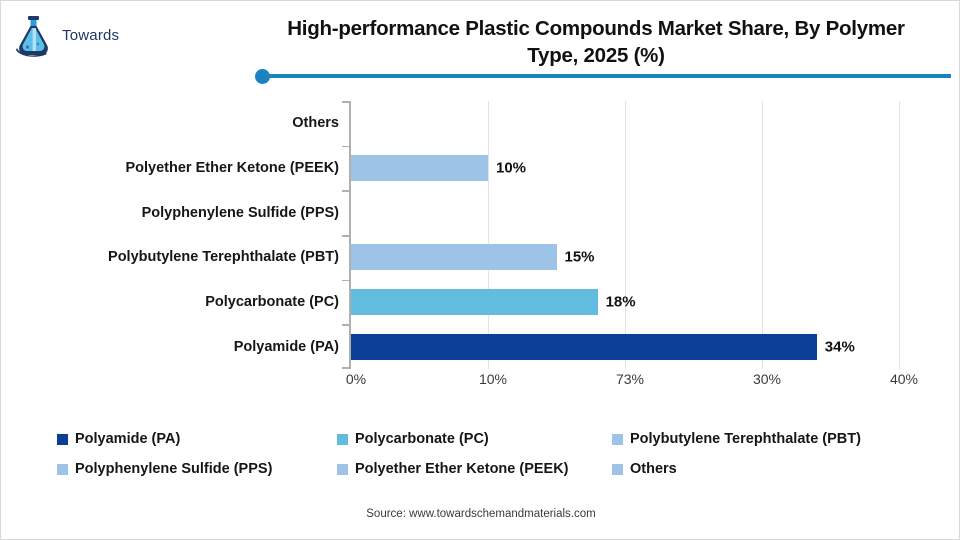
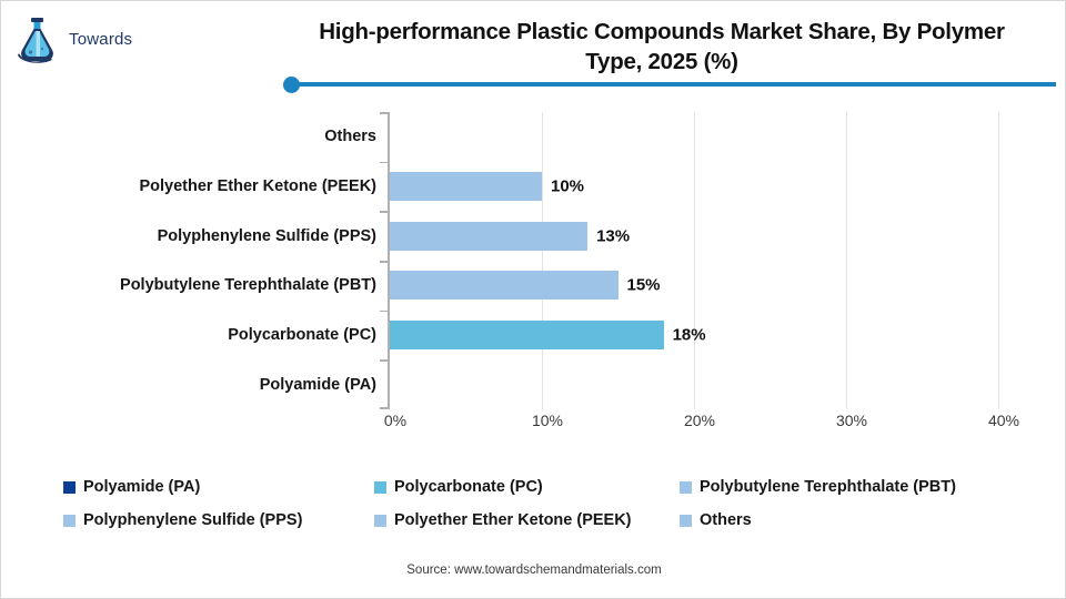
  Towards
  High-performance Plastic Compounds Market Share, By Polymer Type, 2025 (%)
  Others
  Polyether Ether Ketone (PEEK)
  Polyphenylene Sulfide (PPS)
  Polybutylene Terephthalate (PBT)
  Polycarbonate (PC)
  Polyamide (PA)
  10%
+ 13%
  15%
  18%
- 34%
  0%
  10%
- 73%
+ 20%
  30%
  40%
  Polyamide (PA)
  Polycarbonate (PC)
  Polybutylene Terephthalate (PBT)
  Polyphenylene Sulfide (PPS)
  Polyether Ether Ketone (PEEK)
  Others
  Source: www.towardschemandmaterials.com
